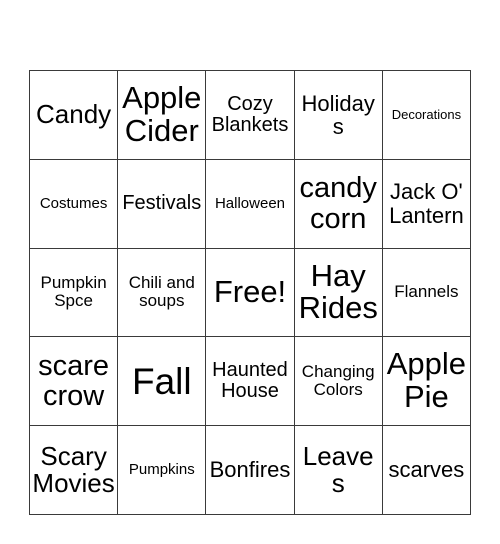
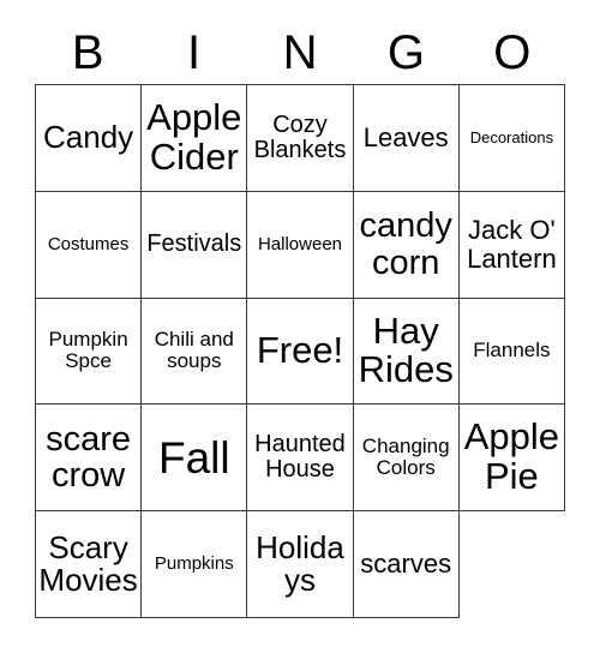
+ B
+ I
+ N
+ G
+ O
  Candy
  Apple Cider
  Cozy Blankets
- Holidays
+ Leaves
  Decorations
  Costumes
  Festivals
  Halloween
  candy corn
  Jack O' Lantern
  Pumpkin Spce
  Chili and soups
  Free!
  Hay Rides
  Flannels
  scare crow
  Fall
  Haunted House
  Changing Colors
  Apple Pie
  Scary Movies
  Pumpkins
- Bonfires
- Leaves
+ Holidays
  scarves
